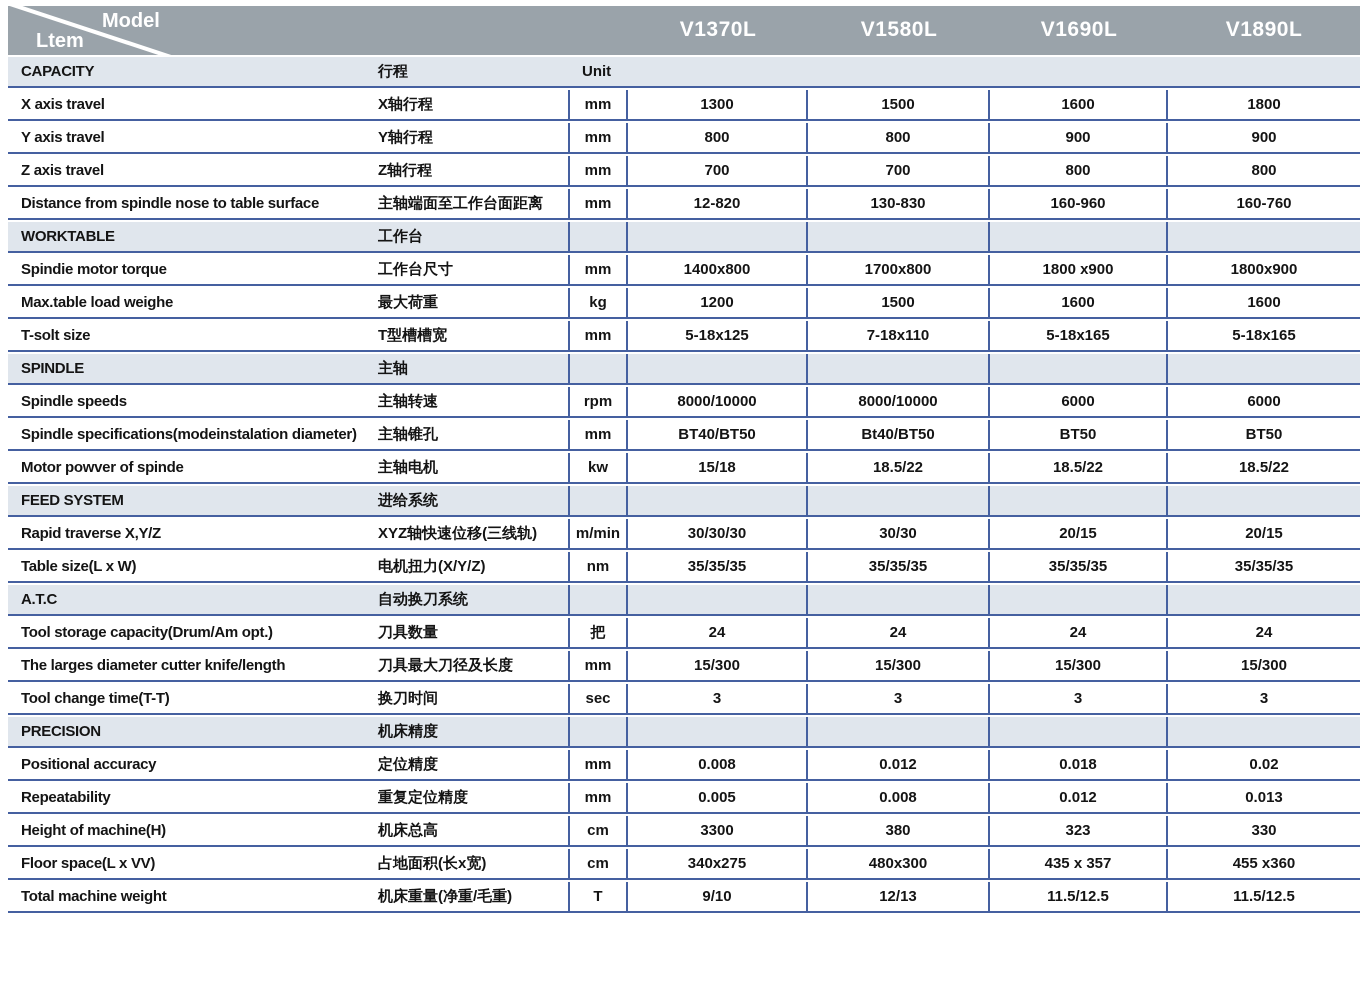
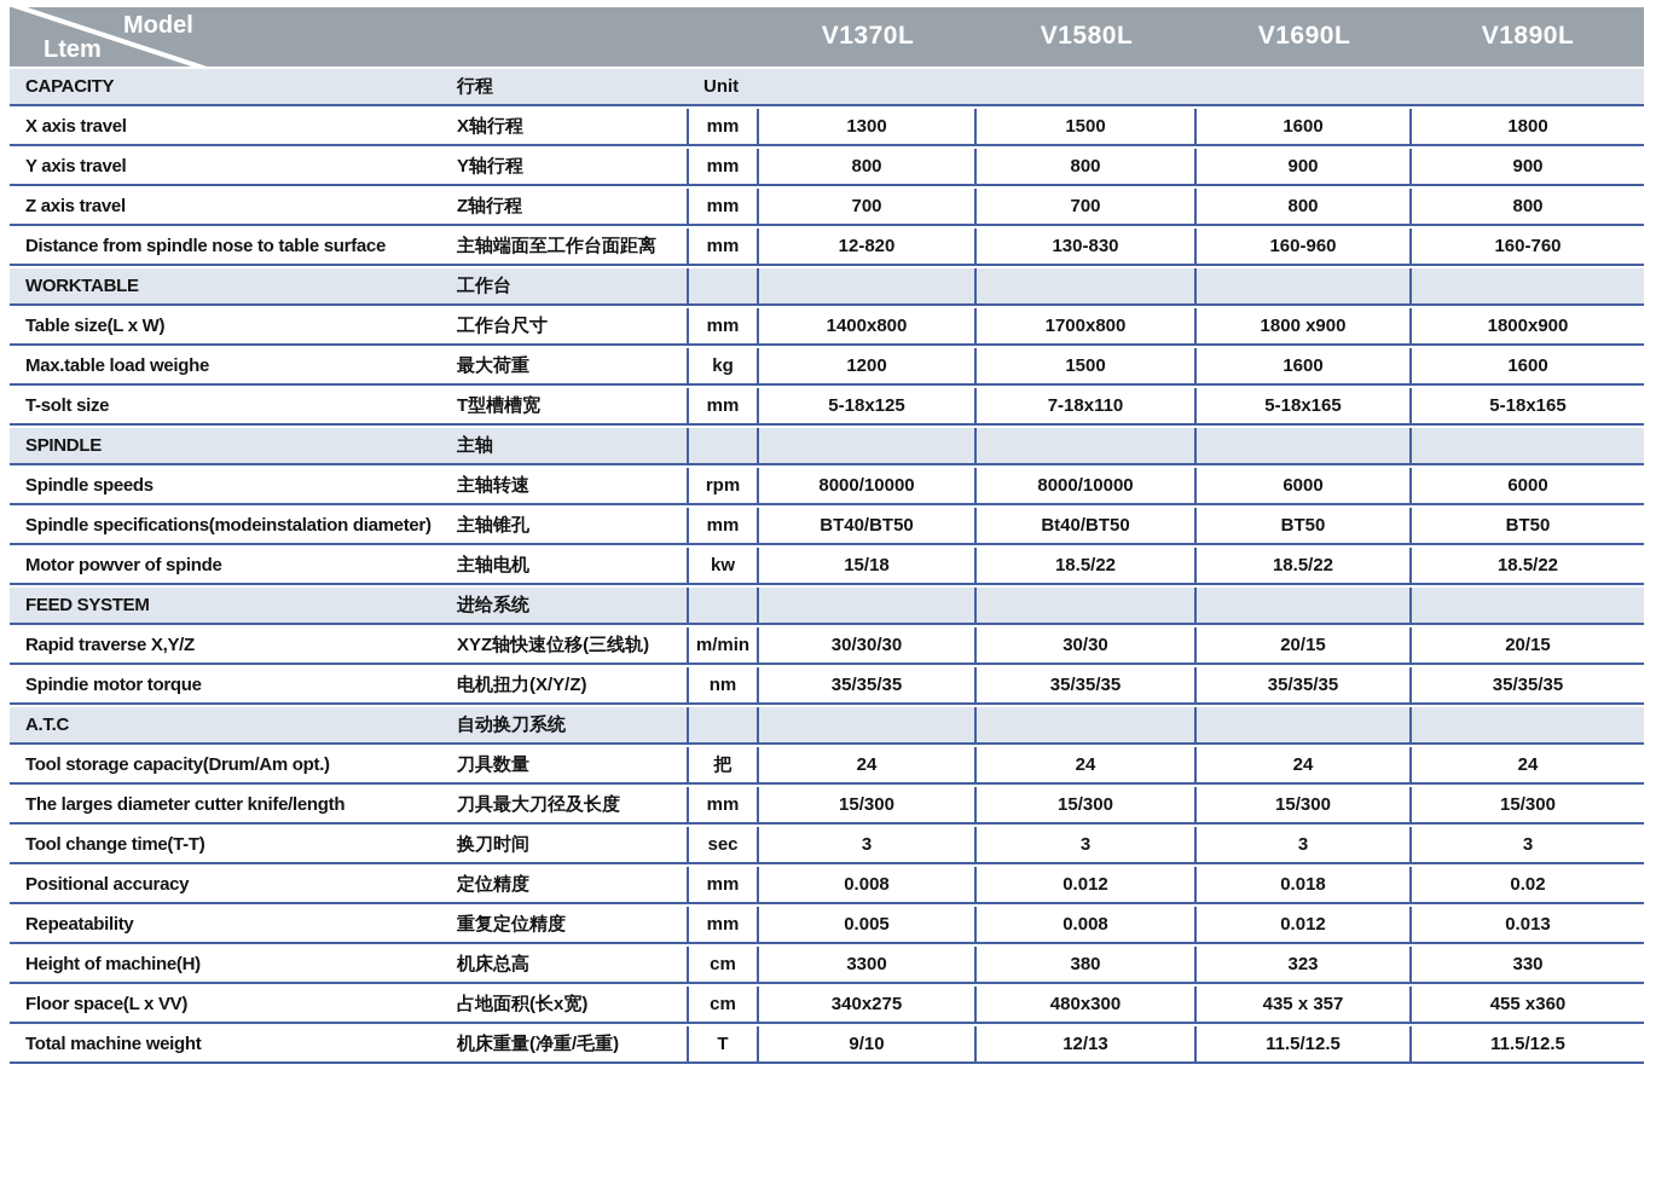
  Model Ltem	V1370L	V1580L	V1690L	V1890L
  CAPACITY	行程	Unit
  X axis travel	X轴行程	mm	1300	1500	1600	1800
  Y axis travel	Y轴行程	mm	800	800	900	900
  Z axis travel	Z轴行程	mm	700	700	800	800
  Distance from spindle nose to table surface	主轴端面至工作台面距离	mm	12-820	130-830	160-960	160-760
  WORKTABLE	工作台
- Spindie motor torque	工作台尺寸	mm	1400x800	1700x800	1800 x900	1800x900
+ Table size(L x W)	工作台尺寸	mm	1400x800	1700x800	1800 x900	1800x900
  Max.table load weighe	最大荷重	kg	1200	1500	1600	1600
  T-solt size	T型槽槽宽	mm	5-18x125	7-18x110	5-18x165	5-18x165
  SPINDLE	主轴
  Spindle speeds	主轴转速	rpm	8000/10000	8000/10000	6000	6000
  Spindle specifications(modeinstalation diameter)	主轴锥孔	mm	BT40/BT50	Bt40/BT50	BT50	BT50
  Motor powver of spinde	主轴电机	kw	15/18	18.5/22	18.5/22	18.5/22
  FEED SYSTEM	进给系统
  Rapid traverse X,Y/Z	XYZ轴快速位移(三线轨)	m/min	30/30/30	30/30	20/15	20/15
- Table size(L x W)	电机扭力(X/Y/Z)	nm	35/35/35	35/35/35	35/35/35	35/35/35
+ Spindie motor torque	电机扭力(X/Y/Z)	nm	35/35/35	35/35/35	35/35/35	35/35/35
  A.T.C	自动换刀系统
  Tool storage capacity(Drum/Am opt.)	刀具数量	把	24	24	24	24
  The larges diameter cutter knife/length	刀具最大刀径及长度	mm	15/300	15/300	15/300	15/300
  Tool change time(T-T)	换刀时间	sec	3	3	3	3
- PRECISION	机床精度
  Positional accuracy	定位精度	mm	0.008	0.012	0.018	0.02
  Repeatability	重复定位精度	mm	0.005	0.008	0.012	0.013
  Height of machine(H)	机床总高	cm	3300	380	323	330
  Floor space(L x VV)	占地面积(长x宽)	cm	340x275	480x300	435 x 357	455 x360
  Total machine weight	机床重量(净重/毛重)	T	9/10	12/13	11.5/12.5	11.5/12.5
